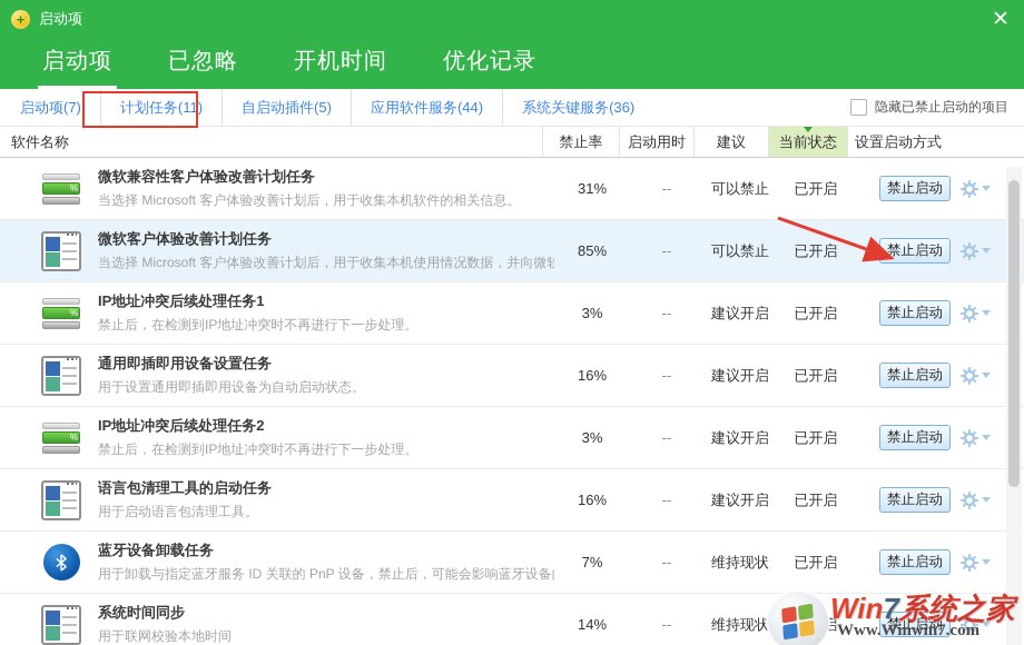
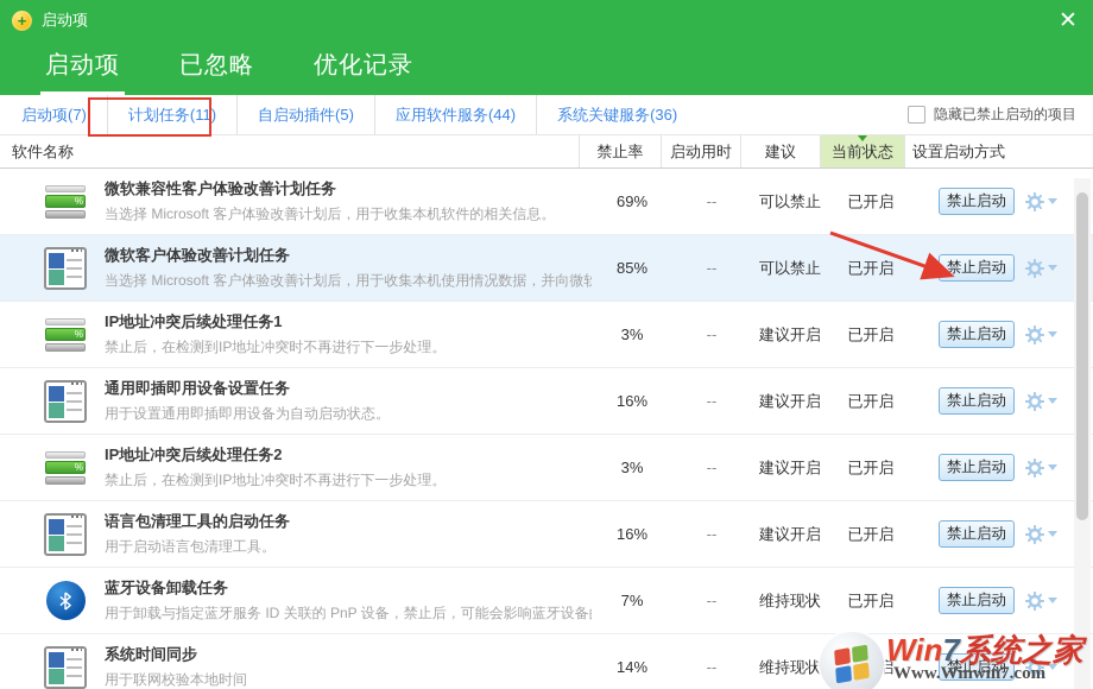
  +
  启动项
  ✕
  启动项
  已忽略
- 开机时间
  优化记录
  启动项(7)
  计划任务(11)
  自启动插件(5)
  应用软件服务(44)
  系统关键服务(36)
  隐藏已禁止启动的项目
  软件名称
  禁止率
  启动用时
  建议
  当前状态
  设置启动方式
  %
  微软兼容性客户体验改善计划任务
  当选择 Microsoft 客户体验改善计划后，用于收集本机软件的相关信息。
- 31%
+ 69%
  --
  可以禁止
  已开启
  禁止启动
  微软客户体验改善计划任务
  当选择 Microsoft 客户体验改善计划后，用于收集本机使用情况数据，并向微软
  85%
  --
  可以禁止
  已开启
  禁止启动
  %
  IP地址冲突后续处理任务1
  禁止后，在检测到IP地址冲突时不再进行下一步处理。
  3%
  --
  建议开启
  已开启
  禁止启动
  通用即插即用设备设置任务
  用于设置通用即插即用设备为自动启动状态。
  16%
  --
  建议开启
  已开启
  禁止启动
  %
  IP地址冲突后续处理任务2
  禁止后，在检测到IP地址冲突时不再进行下一步处理。
  3%
  --
  建议开启
  已开启
  禁止启动
  语言包清理工具的启动任务
  用于启动语言包清理工具。
  16%
  --
  建议开启
  已开启
  禁止启动
  蓝牙设备卸载任务
  用于卸载与指定蓝牙服务 ID 关联的 PnP 设备，禁止后，可能会影响蓝牙设备
  7%
  --
  维持现状
  已开启
  禁止启动
  系统时间同步
  用于联网校验本地时间
  14%
  --
  维持现状
  禁止启动
  Win7系统之家
  Www.Winwin7.com
